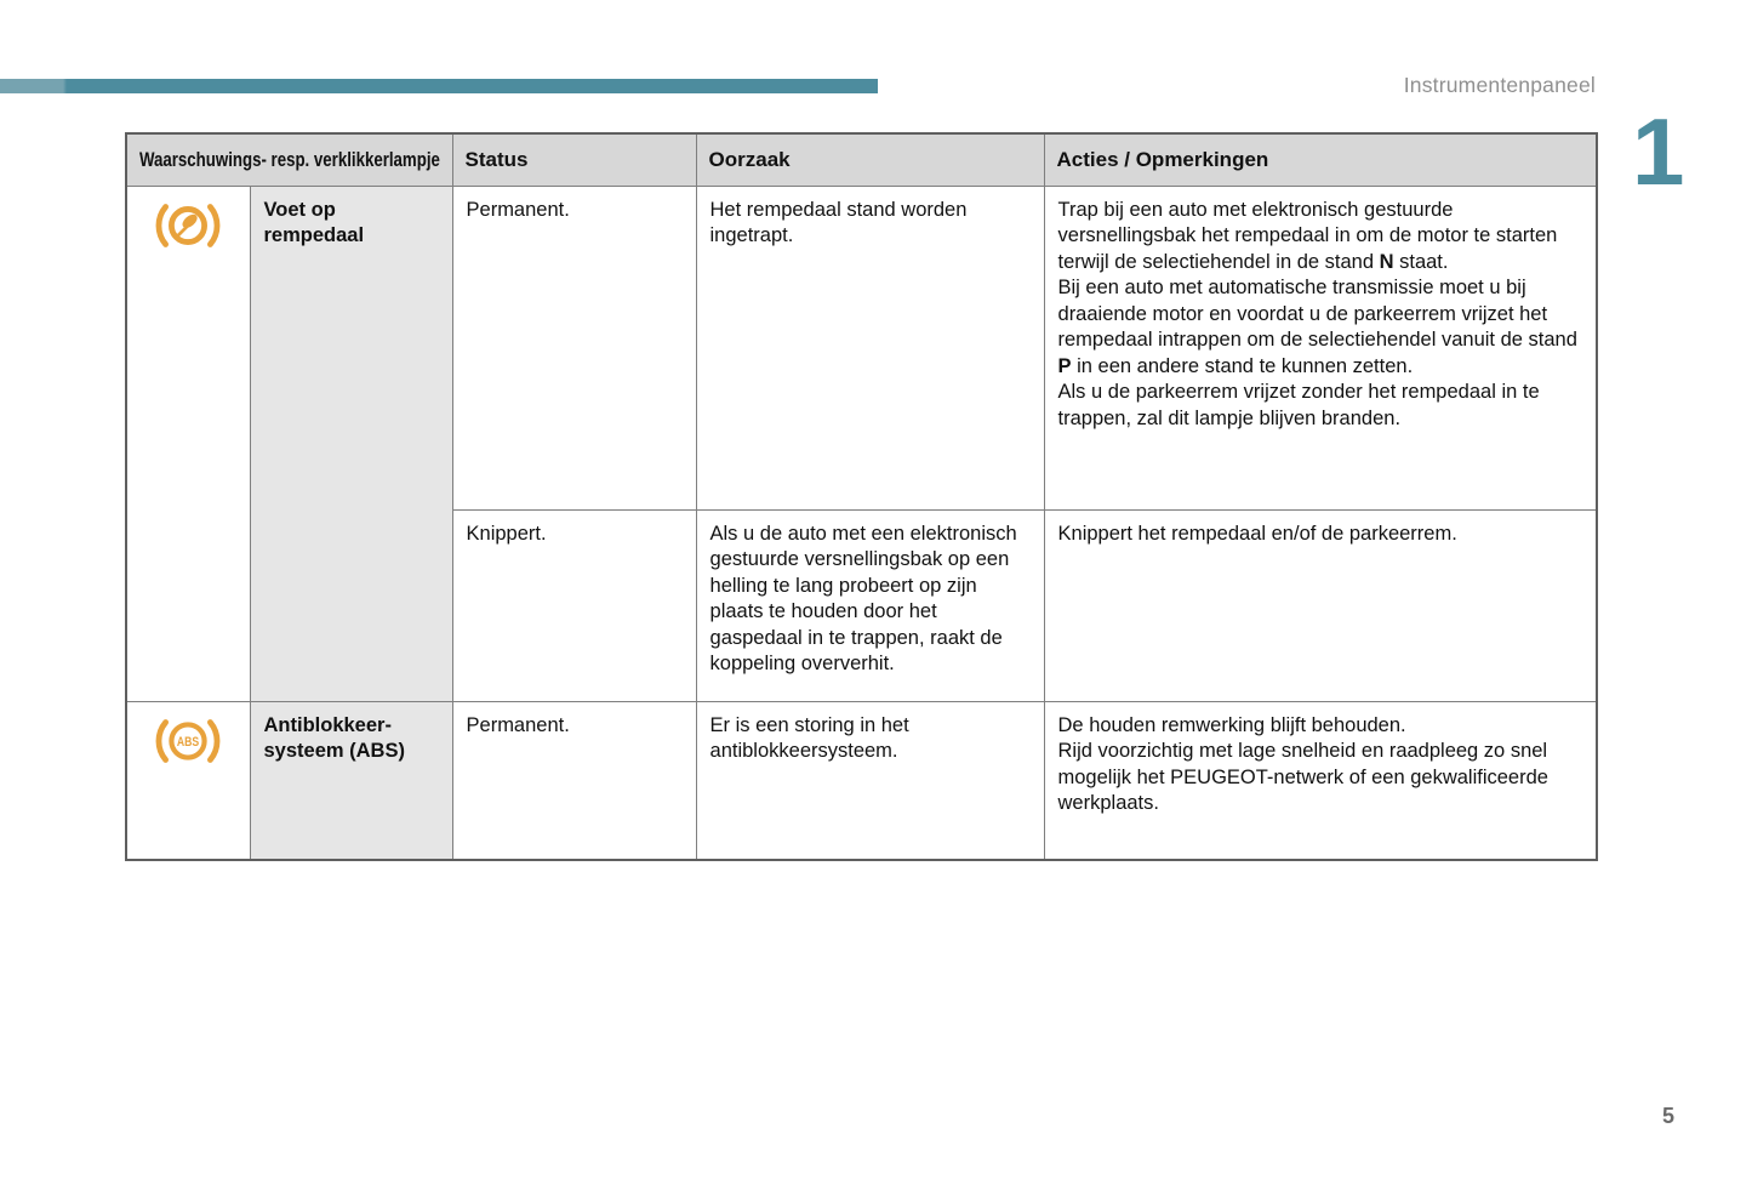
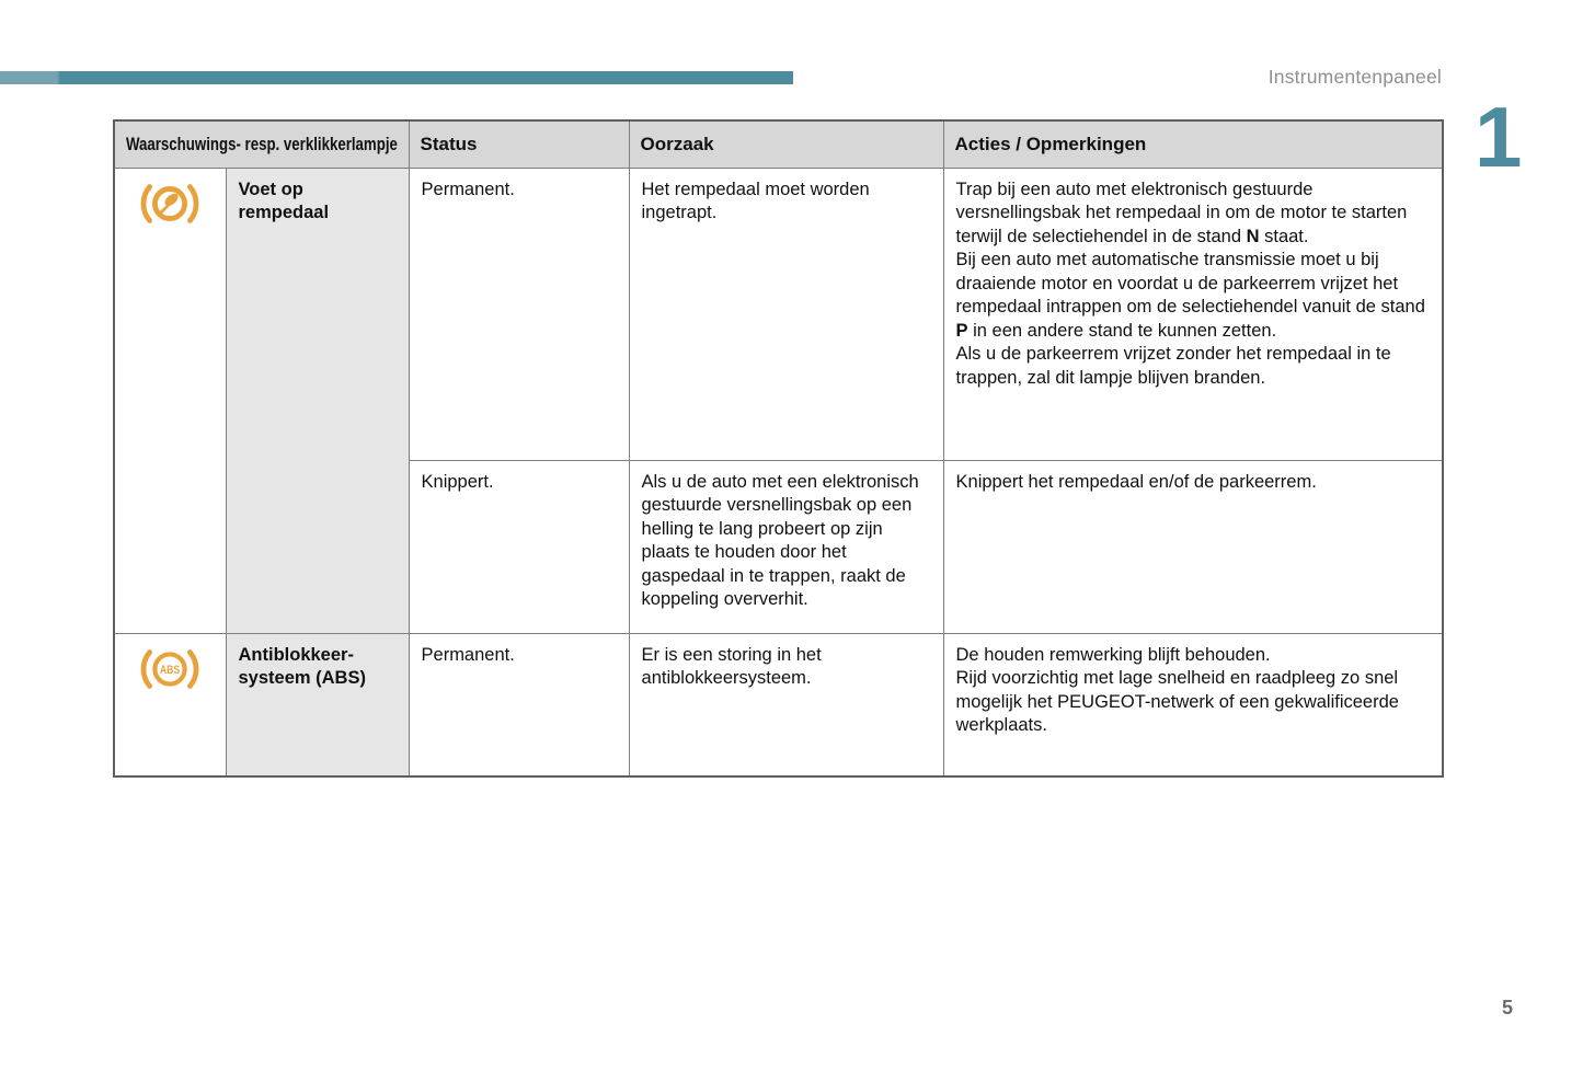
  Instrumentenpaneel
  1
  Waarschuwings- resp. verklikkerlampje	Status	Oorzaak	Acties / Opmerkingen
- 	Voet op rempedaal	Permanent.	Het rempedaal stand worden ingetrapt.	Trap bij een auto met elektronisch gestuurde versnellingsbak het rempedaal in om de motor te starten terwijl de selectiehendel in de stand N staat. Bij een auto met automatische transmissie moet u bij draaiende motor en voordat u de parkeerrem vrijzet het rempedaal intrappen om de selectiehendel vanuit de stand P in een andere stand te kunnen zetten. Als u de parkeerrem vrijzet zonder het rempedaal in te trappen, zal dit lampje blijven branden.
+ 	Voet op rempedaal	Permanent.	Het rempedaal moet worden ingetrapt.	Trap bij een auto met elektronisch gestuurde versnellingsbak het rempedaal in om de motor te starten terwijl de selectiehendel in de stand N staat. Bij een auto met automatische transmissie moet u bij draaiende motor en voordat u de parkeerrem vrijzet het rempedaal intrappen om de selectiehendel vanuit de stand P in een andere stand te kunnen zetten. Als u de parkeerrem vrijzet zonder het rempedaal in te trappen, zal dit lampje blijven branden.
  Knippert.	Als u de auto met een elektronisch gestuurde versnellingsbak op een helling te lang probeert op zijn plaats te houden door het gaspedaal in te trappen, raakt de koppeling oververhit.	Knippert het rempedaal en/of de parkeerrem.
  ABS	Antiblokkeer- systeem (ABS)	Permanent.	Er is een storing in het antiblokkeersysteem.	De houden remwerking blijft behouden. Rijd voorzichtig met lage snelheid en raadpleeg zo snel mogelijk het PEUGEOT-netwerk of een gekwalificeerde werkplaats.
  5
